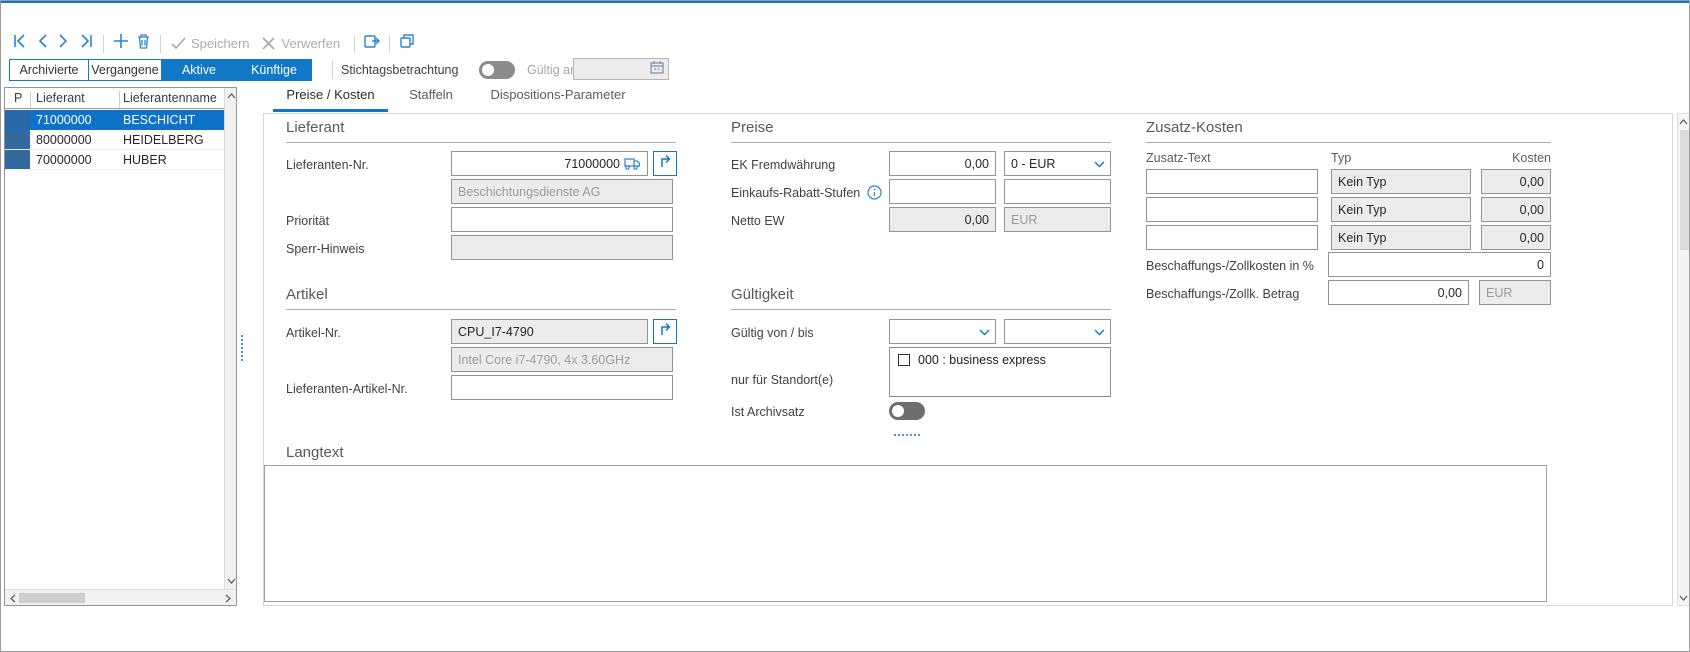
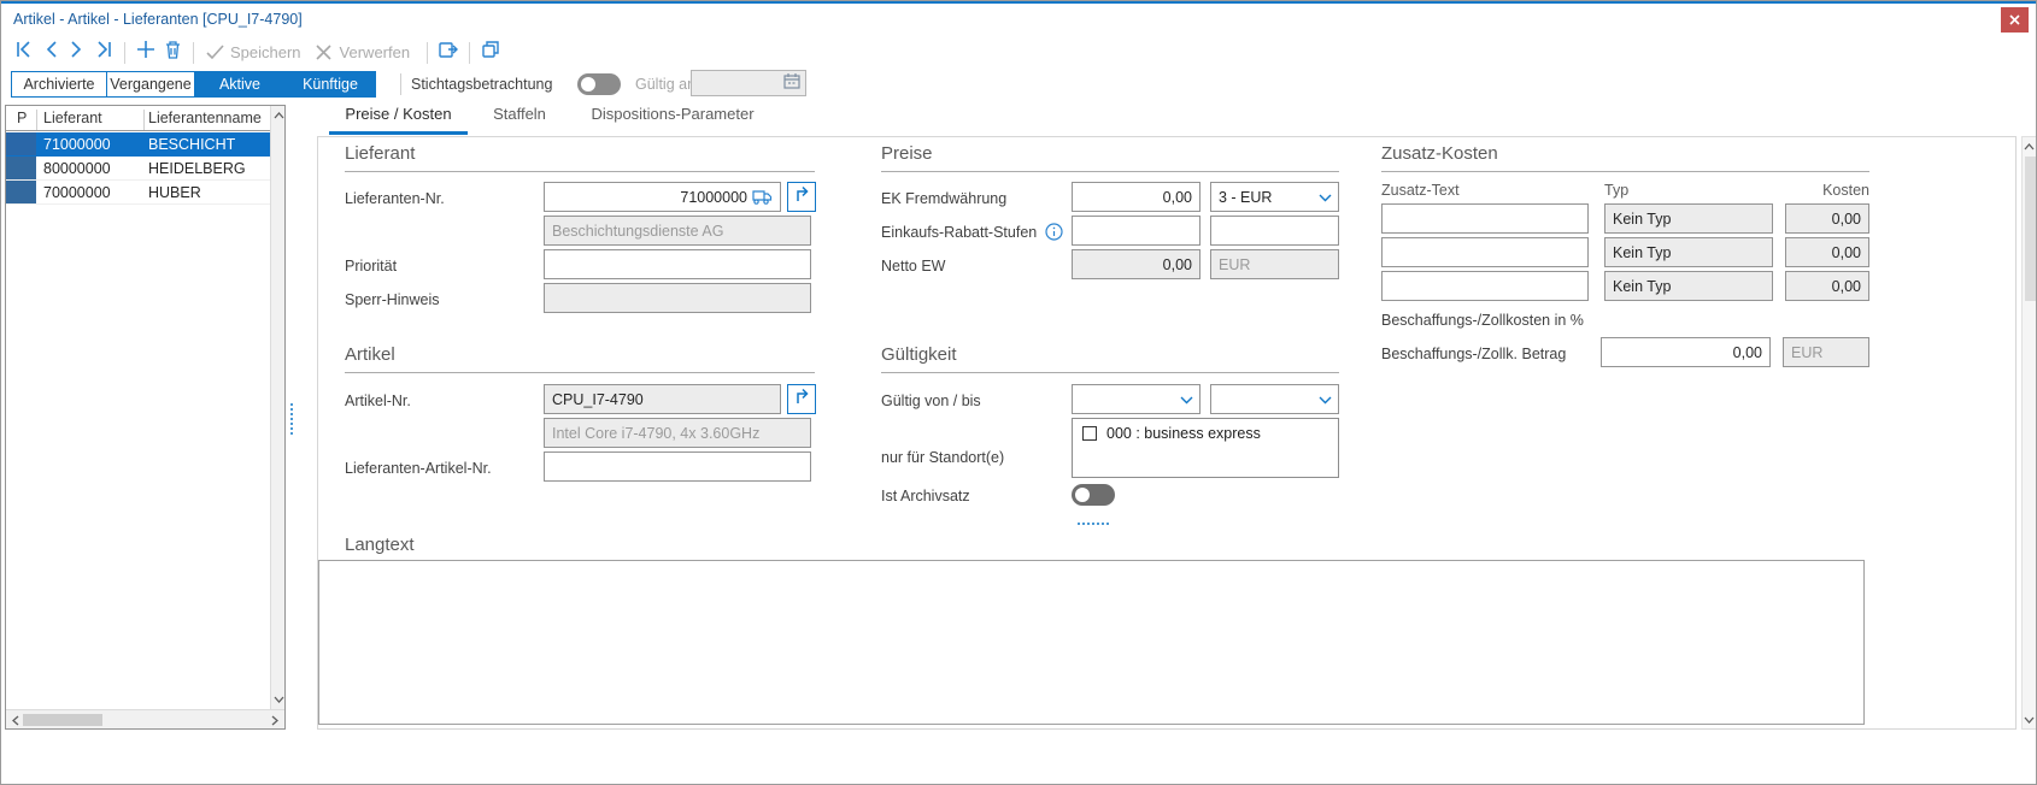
+ Artikel - Artikel - Lieferanten [CPU_I7-4790]
  Speichern
  Verwerfen
  Archivierte
  Vergangene
  Aktive
  Künftige
  Stichtagsbetrachtung
  Gültig a
  P
  Lieferant
  Lieferantenname
  71000000
  BESCHICHT
  80000000
  HEIDELBERG
  70000000
  HUBER
  Preise / Kosten
  Staffeln
  Dispositions-Parameter
  Lieferant
  Lieferanten-Nr.
  71000000
  Beschichtungsdienste AG
  Priorität
  Sperr-Hinweis
  Artikel
  Artikel-Nr.
  CPU_I7-4790
  Intel Core i7-4790, 4x 3.60GHz
  Lieferanten-Artikel-Nr.
  Preise
  EK Fremdwährung
  0,00
- 0 - EUR
+ 3 - EUR
  Einkaufs-Rabatt-Stufen
  Netto EW
  0,00
  EUR
  Gültigkeit
  Gültig von / bis
  nur für Standort(e)
  000 : business express
  Ist Archivsatz
  Zusatz-Kosten
  Zusatz-Text
  Typ
  Kosten
  Kein Typ
  0,00
  Kein Typ
  0,00
  Kein Typ
  0,00
  Beschaffungs-/Zollkosten in %
- 0
  Beschaffungs-/Zollk. Betrag
  0,00
  EUR
  Langtext
